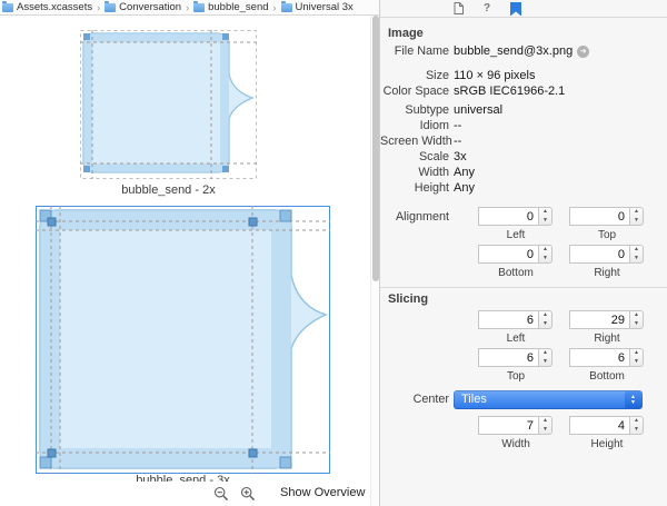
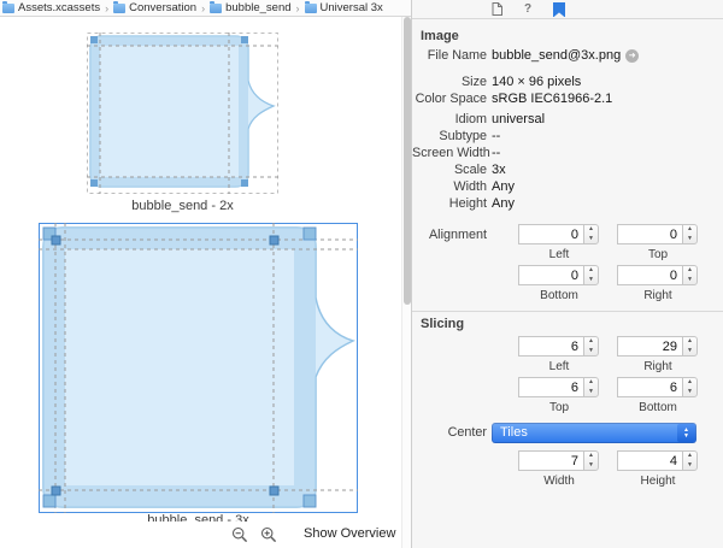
  Assets.xcassets
  ›
  Conversation
  ›
  bubble_send
  ›
  Universal 3x
  bubble_send - 2x
  bubble_send - 3x
  Show Overview
  ?
  Image
  File Name
  bubble_send@3x.png
  Size
- 110 × 96 pixels
+ 140 × 96 pixels
  Color Space
  sRGB IEC61966-2.1
- Subtype
+ Idiom
  universal
- Idiom
+ Subtype
  --
  Screen Width
  --
  Scale
  3x
  Width
  Any
  Height
  Any
  Alignment
  0
  Left
  0
  Top
  0
  Bottom
  0
  Right
  Slicing
  6
  Left
  29
  Right
  6
  Top
  6
  Bottom
  Center
  Tiles
  7
  Width
  4
  Height
